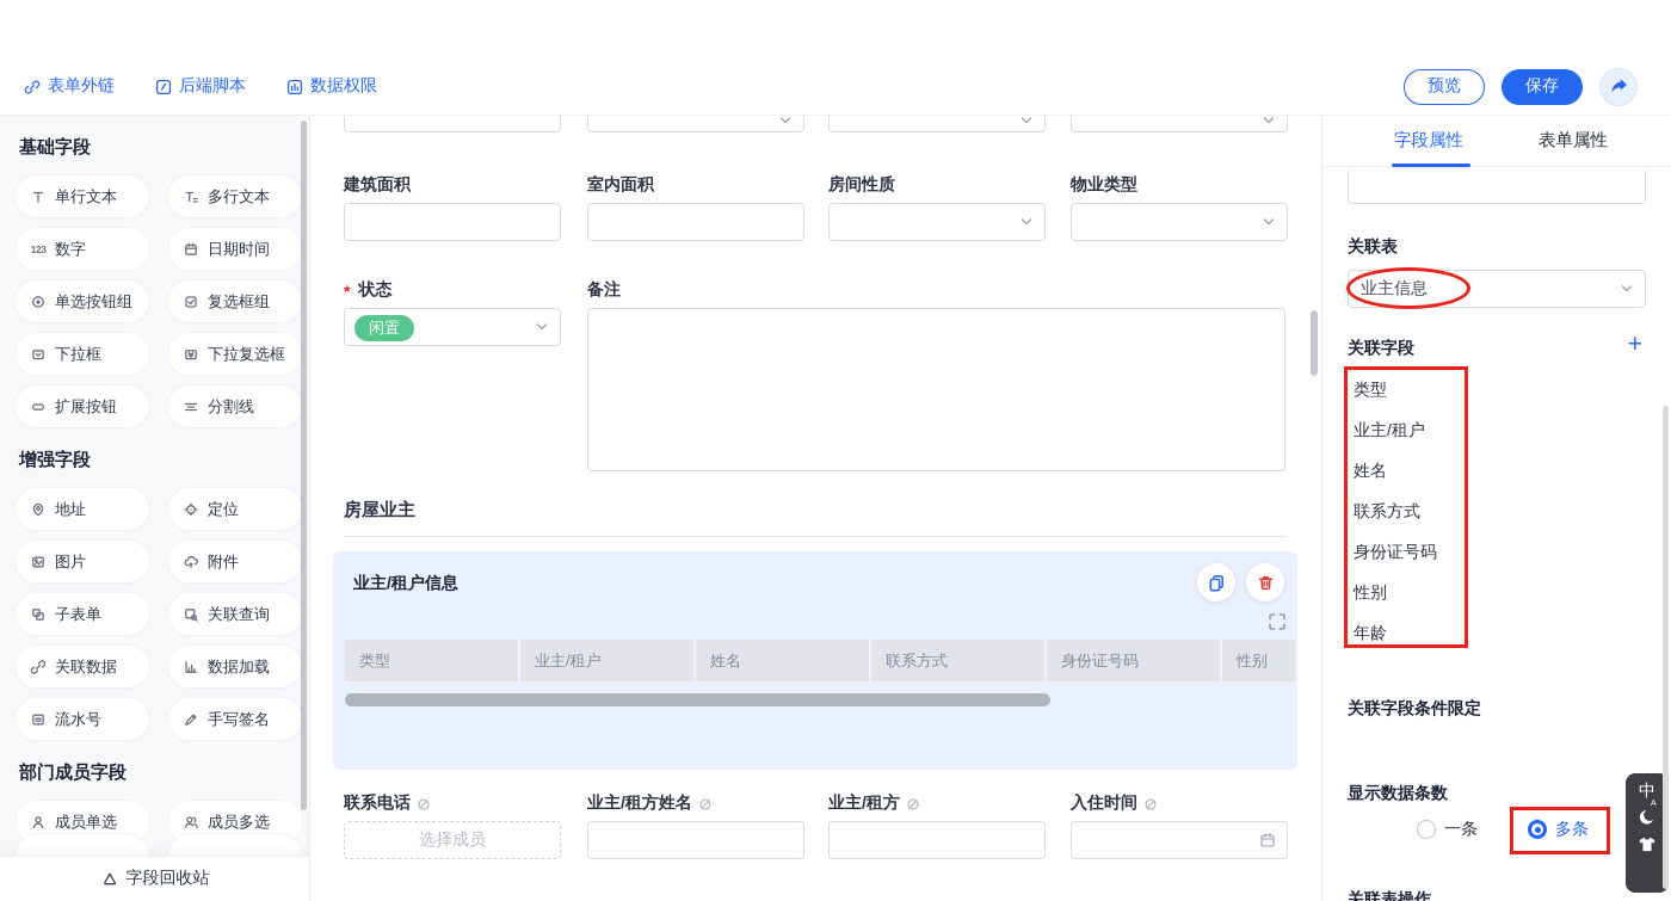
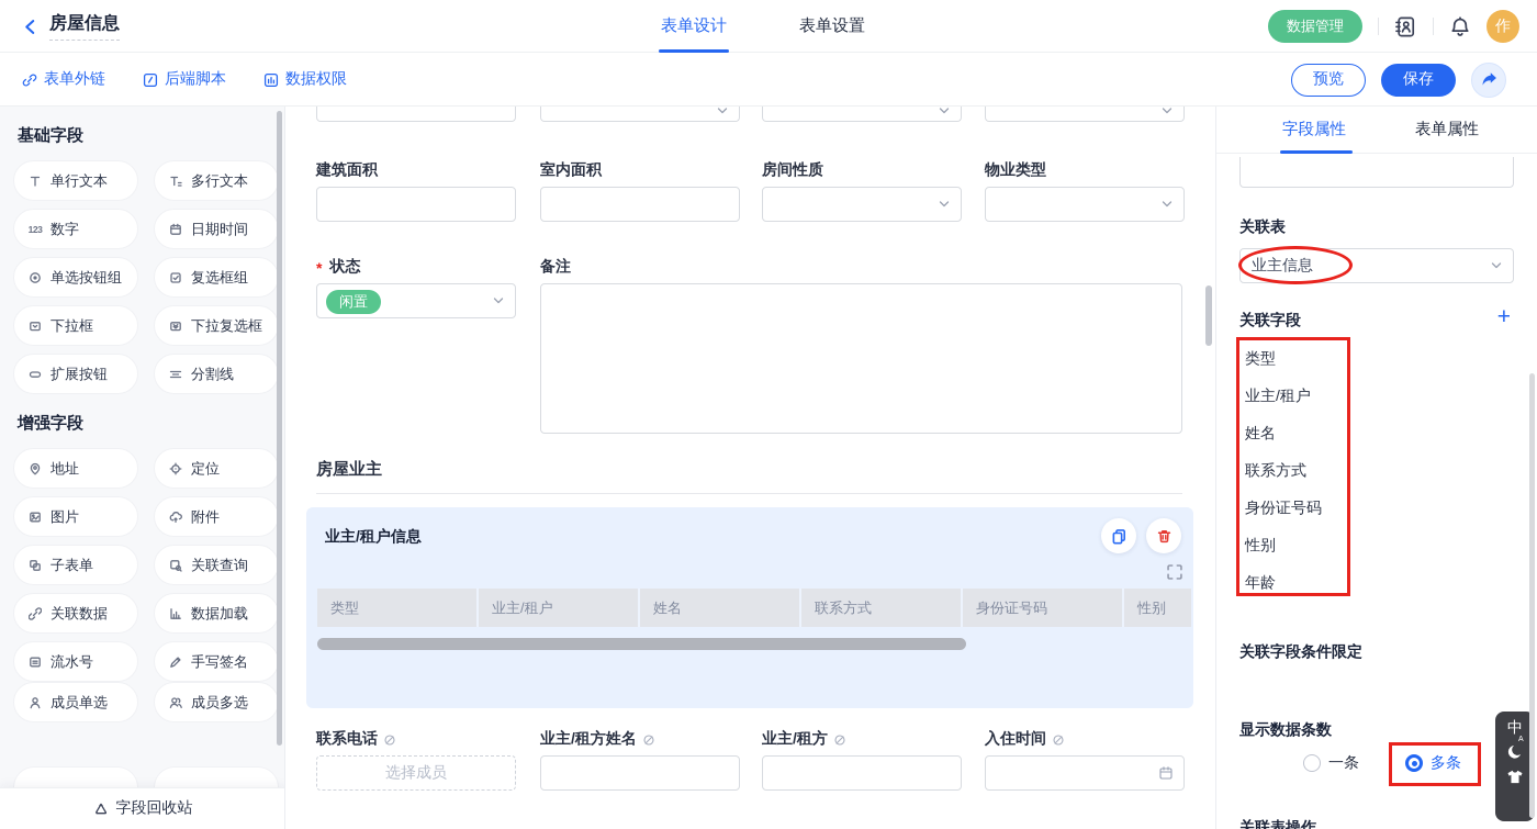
+ 房屋信息
+ 表单设计
+ 表单设置
+ 数据管理
+ 作
  表单外链
  后端脚本
  数据权限
  预览
  保存
  基础字段
  单行文本
  多行文本
  123
  数字
  日期时间
  单选按钮组
  复选框组
  下拉框
  下拉复选框
  扩展按钮
  分割线
  增强字段
  地址
  定位
  图片
  附件
  子表单
  关联查询
  关联数据
  数据加载
  流水号
  手写签名
- 部门成员字段
  成员单选
  成员多选
  字段回收站
  建筑面积
  室内面积
  房间性质
  物业类型
  *
  状态
  备注
  闲置
  房屋业主
  业主/租户信息
  类型
  业主/租户
  姓名
  联系方式
  身份证号码
  性别
  联系电话
  业主/租方姓名
  业主/租方
  入住时间
  选择成员
  字段属性
  表单属性
  关联表
  业主信息
  关联字段
  +
  类型
  业主/租户
  姓名
  联系方式
  身份证号码
  性别
  年龄
  关联字段条件限定
  显示数据条数
  一条
  多条
  关联表操作
  中
